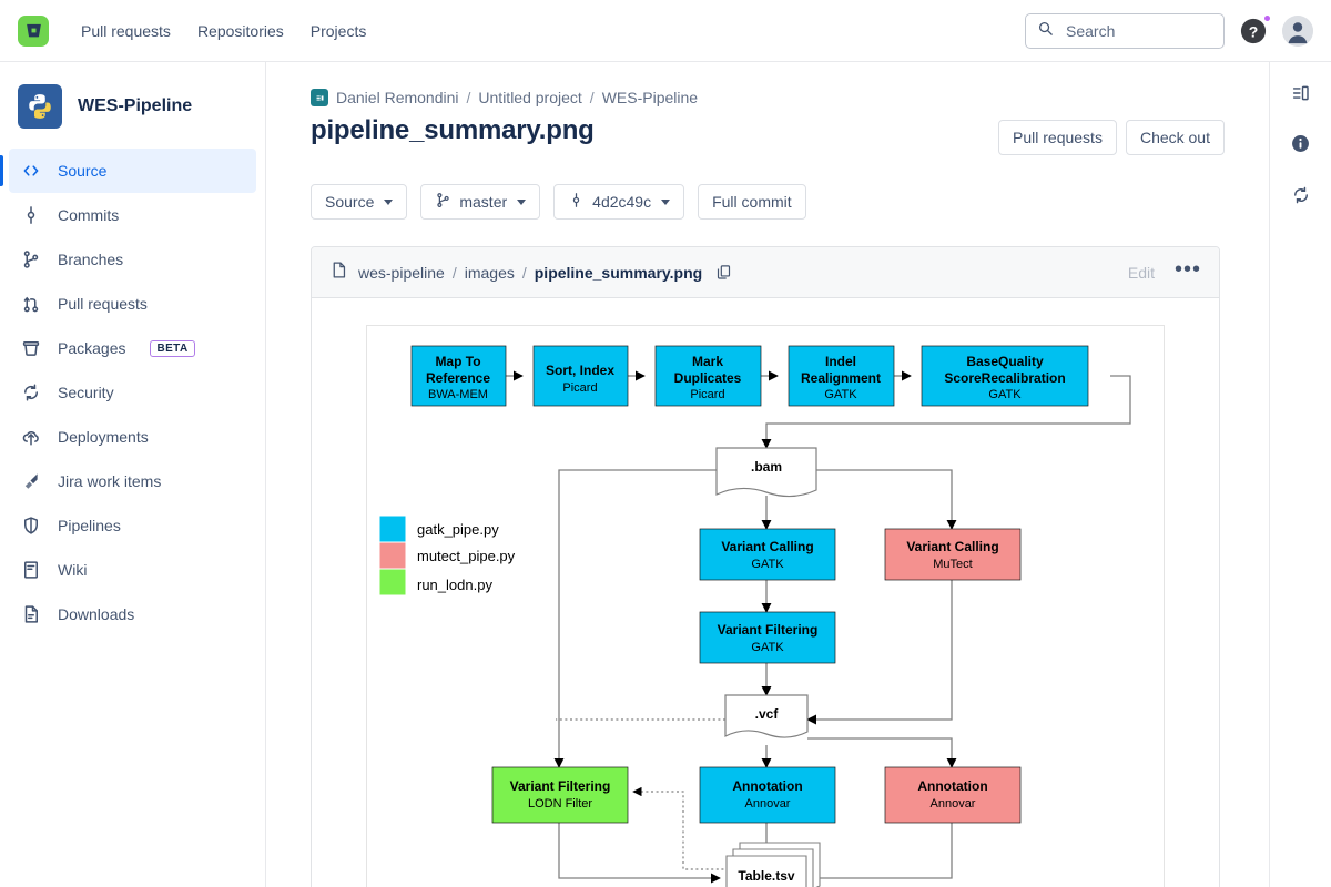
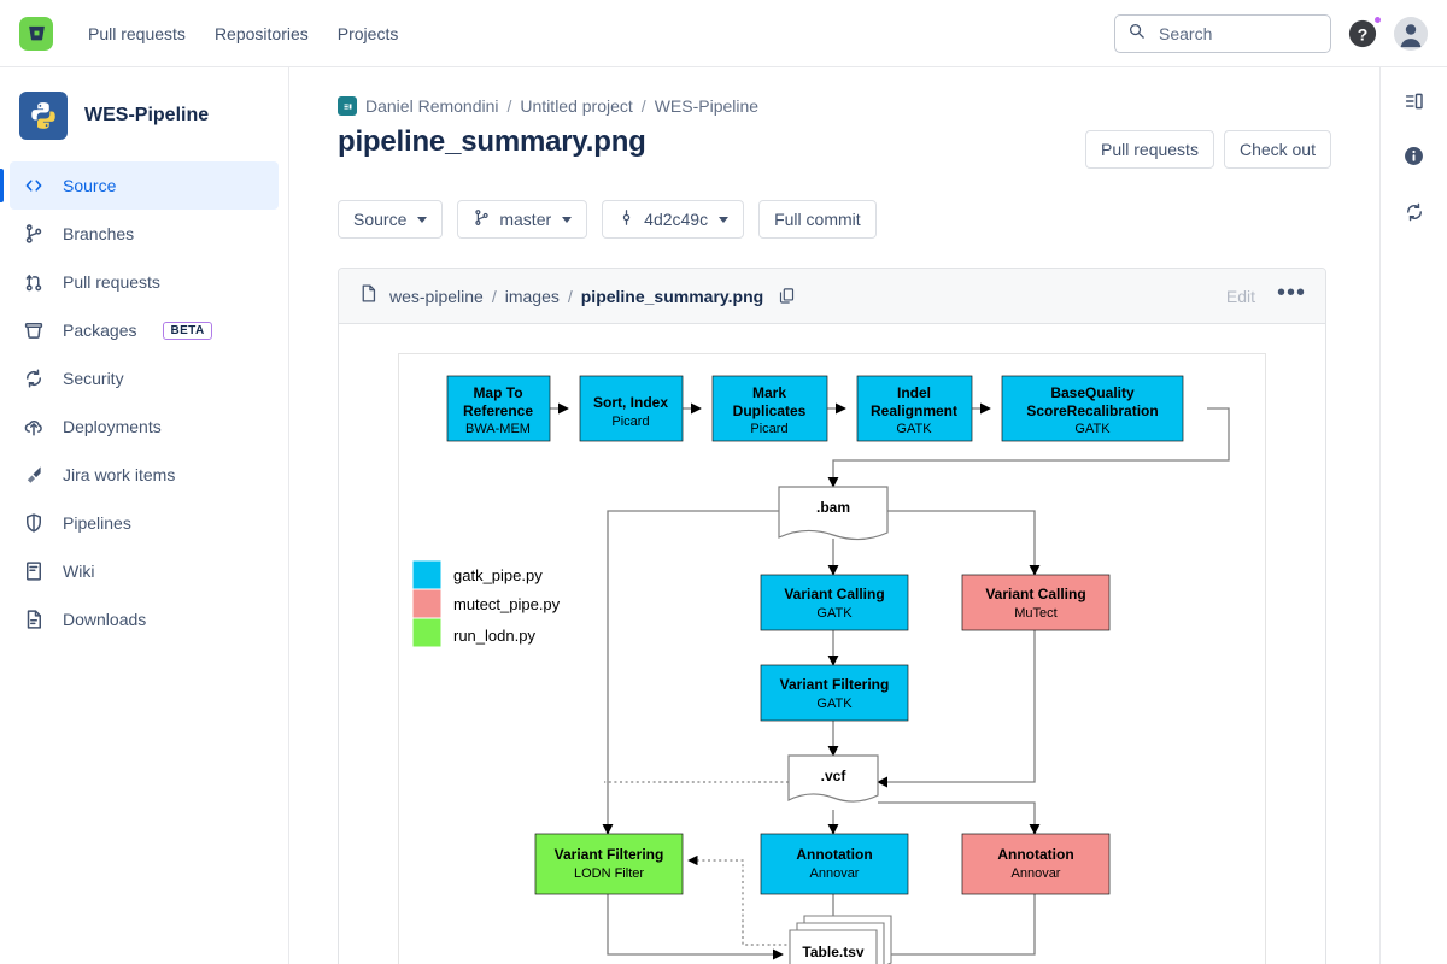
  Pull requests
  Repositories
  Projects
  Search
  ?
  WES-Pipeline
  Source
- Commits
  Branches
  Pull requests
  Packages
  BETA
  Security
  Deployments
  Jira work items
  Pipelines
  Wiki
  Downloads
  Daniel Remondini
  /
  Untitled project
  /
  WES-Pipeline
  pipeline_summary.png
  Pull requests
  Check out
  Source
  master
  4d2c49c
  Full commit
  wes-pipeline
  /
  images
  /
  pipeline_summary.png
  Edit
  •••
  gatk_pipe.py
  mutect_pipe.py
  run_lodn.py
  Map To
  Reference
  BWA-MEM
  Sort, Index
  Picard
  Mark
  Duplicates
  Picard
  Indel
  Realignment
  GATK
  BaseQuality
  ScoreRecalibration
  GATK
  .bam
  Variant Calling
  GATK
  Variant Calling
  MuTect
  Variant Filtering
  GATK
  .vcf
  Variant Filtering
  LODN Filter
  Annotation
  Annovar
  Annotation
  Annovar
  Table.tsv
